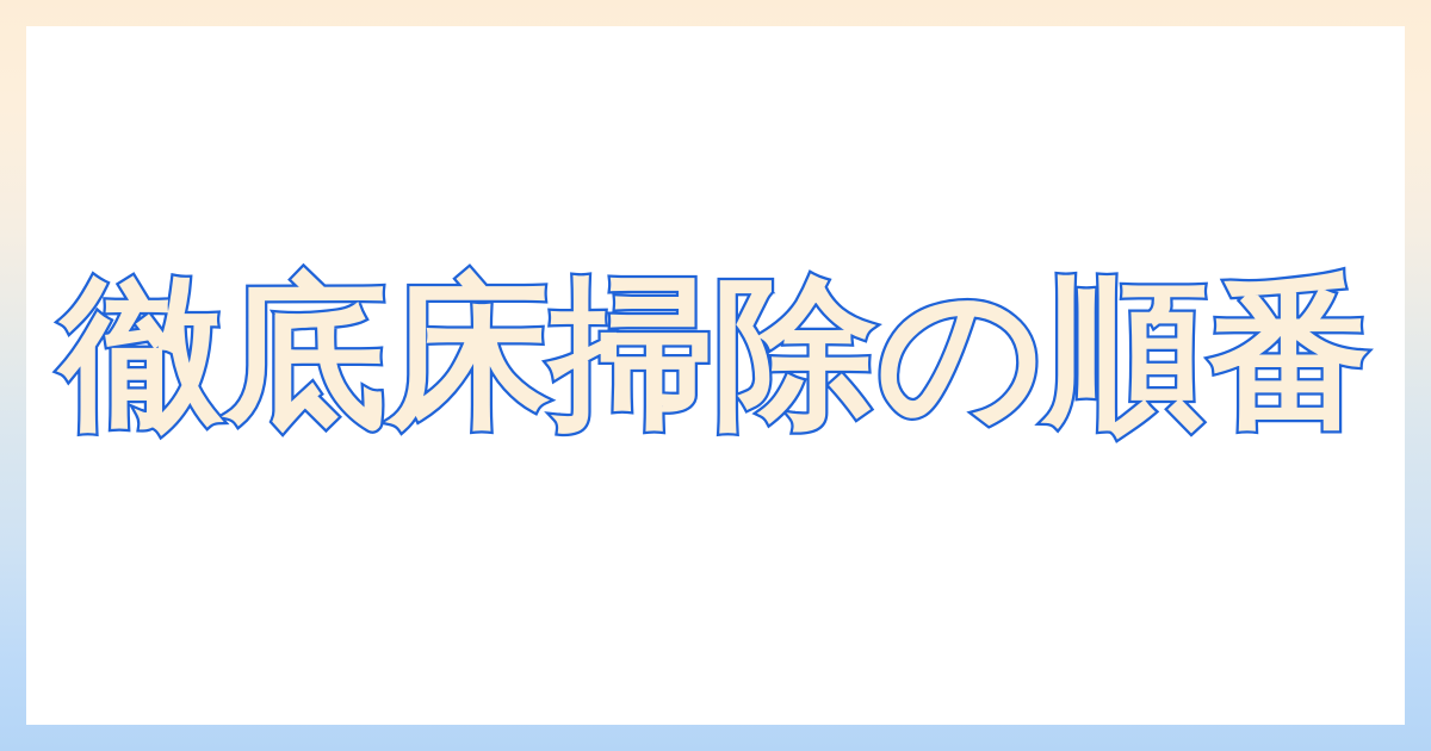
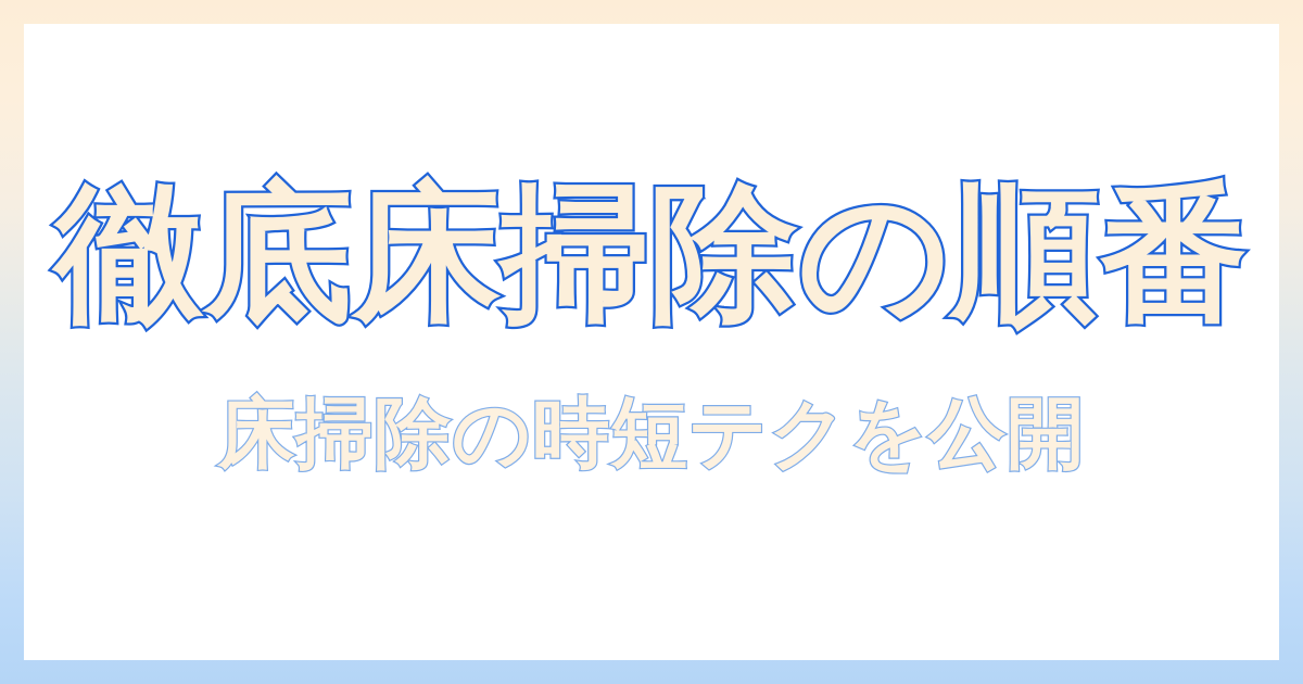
  徹底床掃除の順番
+ 床掃除の時短テクを公開
